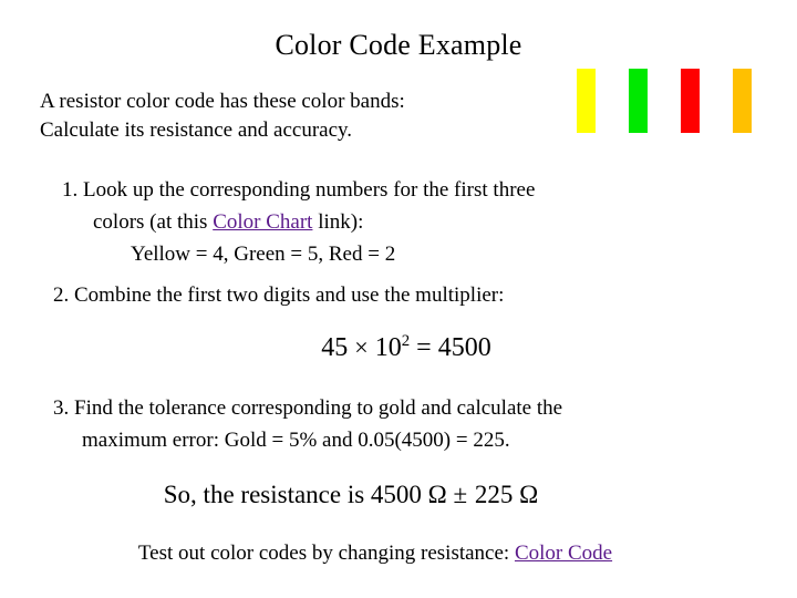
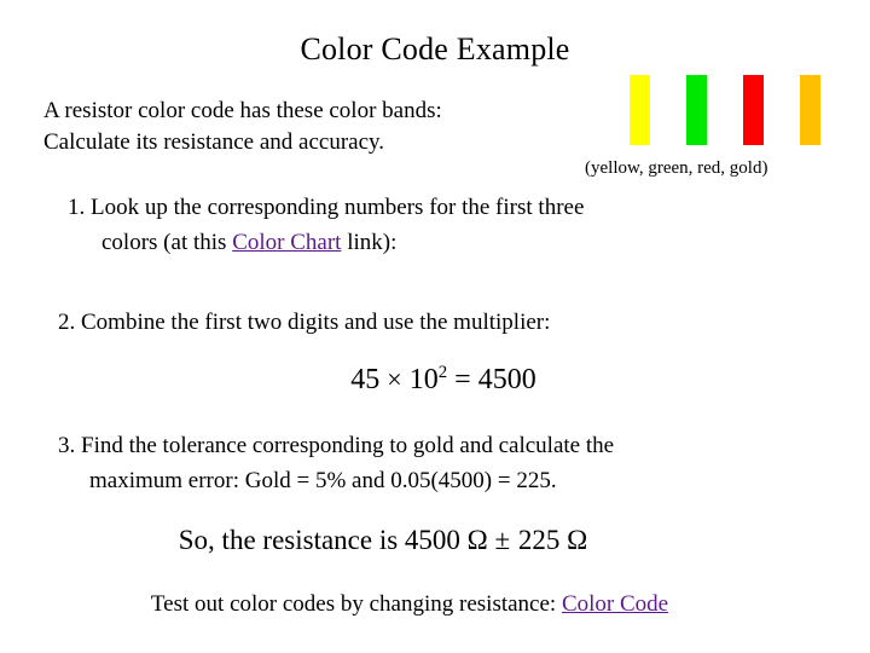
  Color Code Example
  A resistor color code has these color bands:
  Calculate its resistance and accuracy.
+ (yellow, green, red, gold)
  1. Look up the corresponding numbers for the first three
  colors (at this Color Chart link):
- Yellow = 4, Green = 5, Red = 2
  2. Combine the first two digits and use the multiplier:
  45 × 102 = 4500
  3. Find the tolerance corresponding to gold and calculate the
  maximum error: Gold = 5% and 0.05(4500) = 225.
  So, the resistance is 4500 Ω ± 225 Ω
  Test out color codes by changing resistance: Color Code
